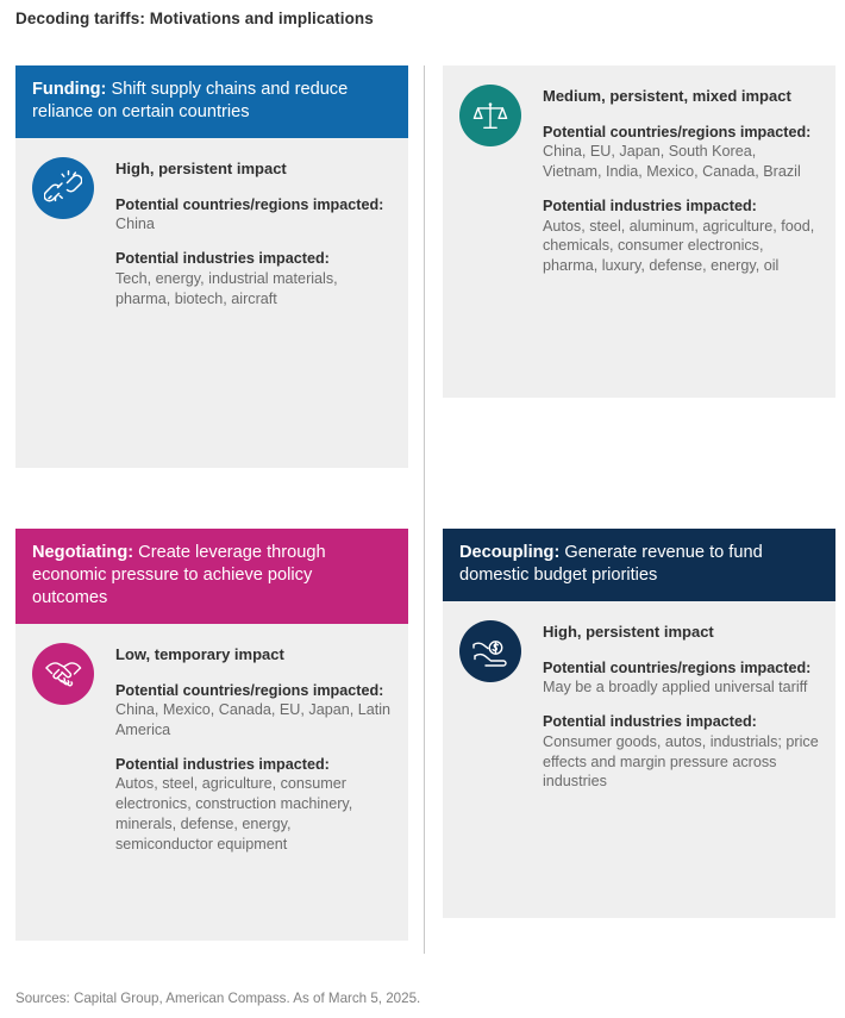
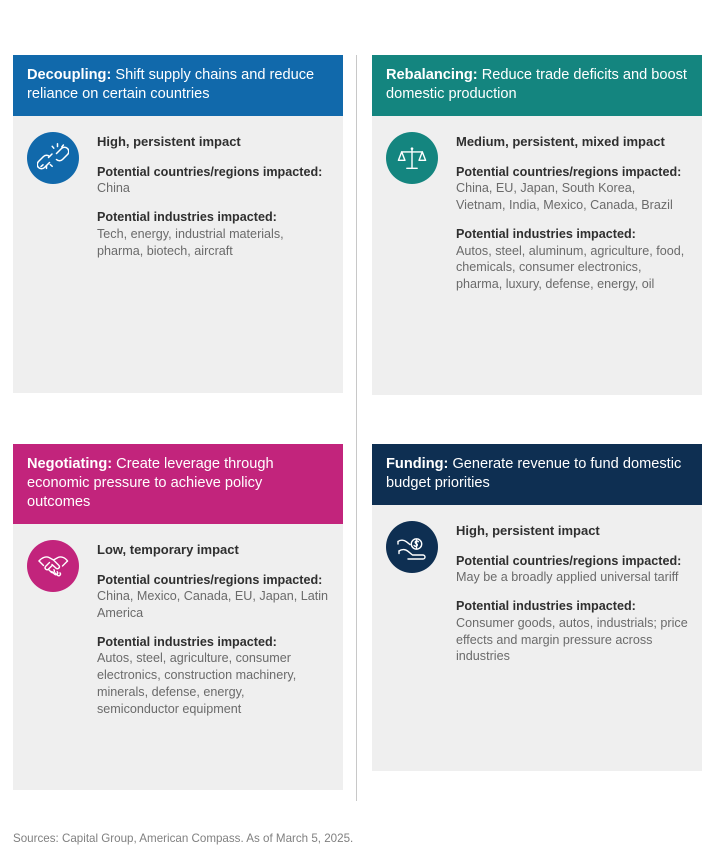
- Decoding tariffs: Motivations and implications
- Funding: Shift supply chains and reduce reliance on certain countries
+ Decoupling: Shift supply chains and reduce reliance on certain countries
  High, persistent impact
  Potential countries/regions impacted: China
  Potential industries impacted:
  Tech, energy, industrial materials, pharma, biotech, aircraft
+ Rebalancing: Reduce trade deficits and boost domestic production
  Medium, persistent, mixed impact
  Potential countries/regions impacted: China, EU, Japan, South Korea, Vietnam, India, Mexico, Canada, Brazil
  Potential industries impacted:
  Autos, steel, aluminum, agriculture, food, chemicals, consumer electronics, pharma, luxury, defense, energy, oil
  Negotiating: Create leverage through economic pressure to achieve policy outcomes
  Low, temporary impact
  Potential countries/regions impacted: China, Mexico, Canada, EU, Japan, Latin America
  Potential industries impacted:
  Autos, steel, agriculture, consumer electronics, construction machinery, minerals, defense, energy, semiconductor equipment
- Decoupling: Generate revenue to fund domestic budget priorities
+ Funding: Generate revenue to fund domestic budget priorities
  High, persistent impact
  Potential countries/regions impacted: May be a broadly applied universal tariff
  Potential industries impacted:
  Consumer goods, autos, industrials; price effects and margin pressure across industries
  Sources: Capital Group, American Compass. As of March 5, 2025.
